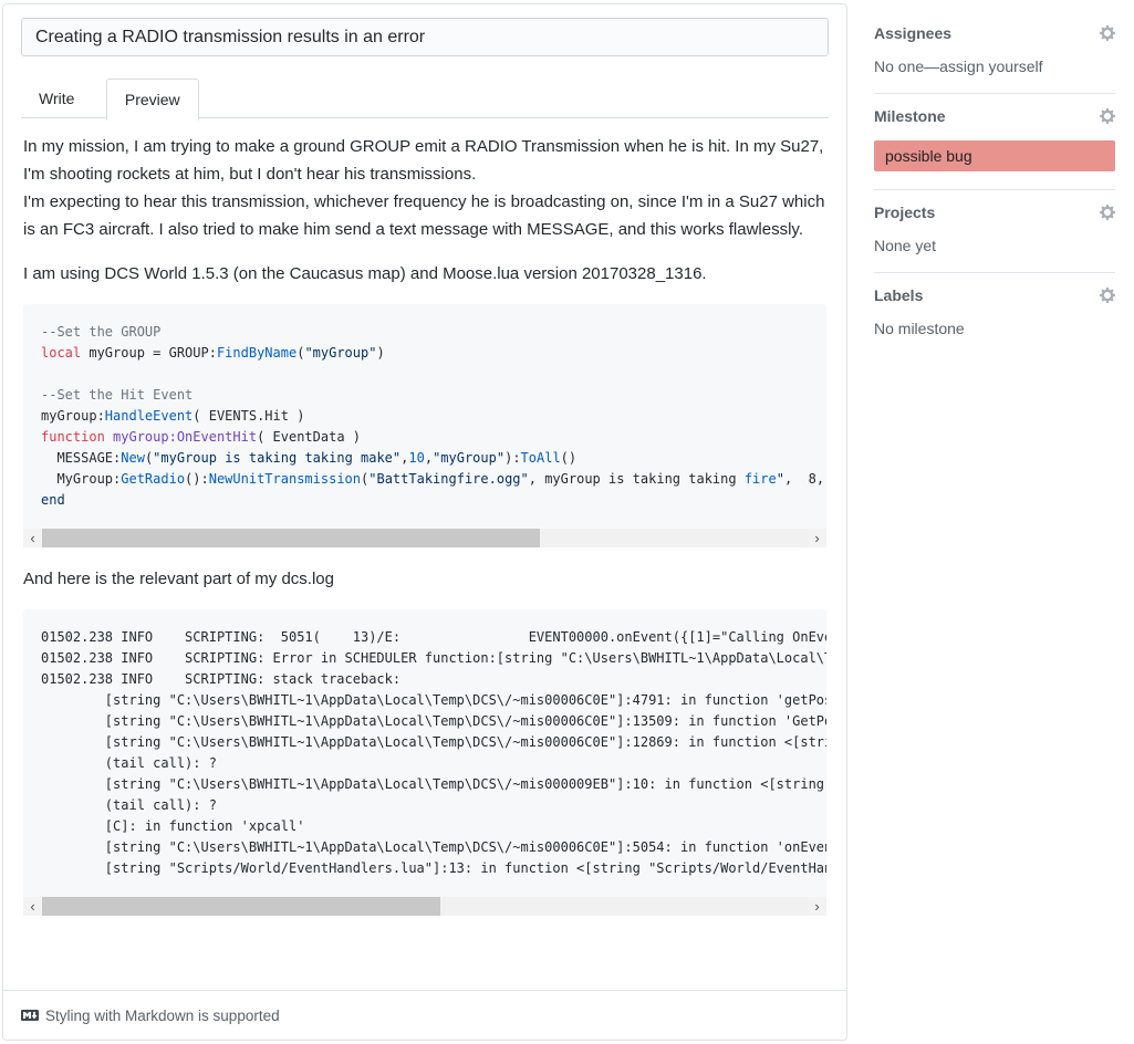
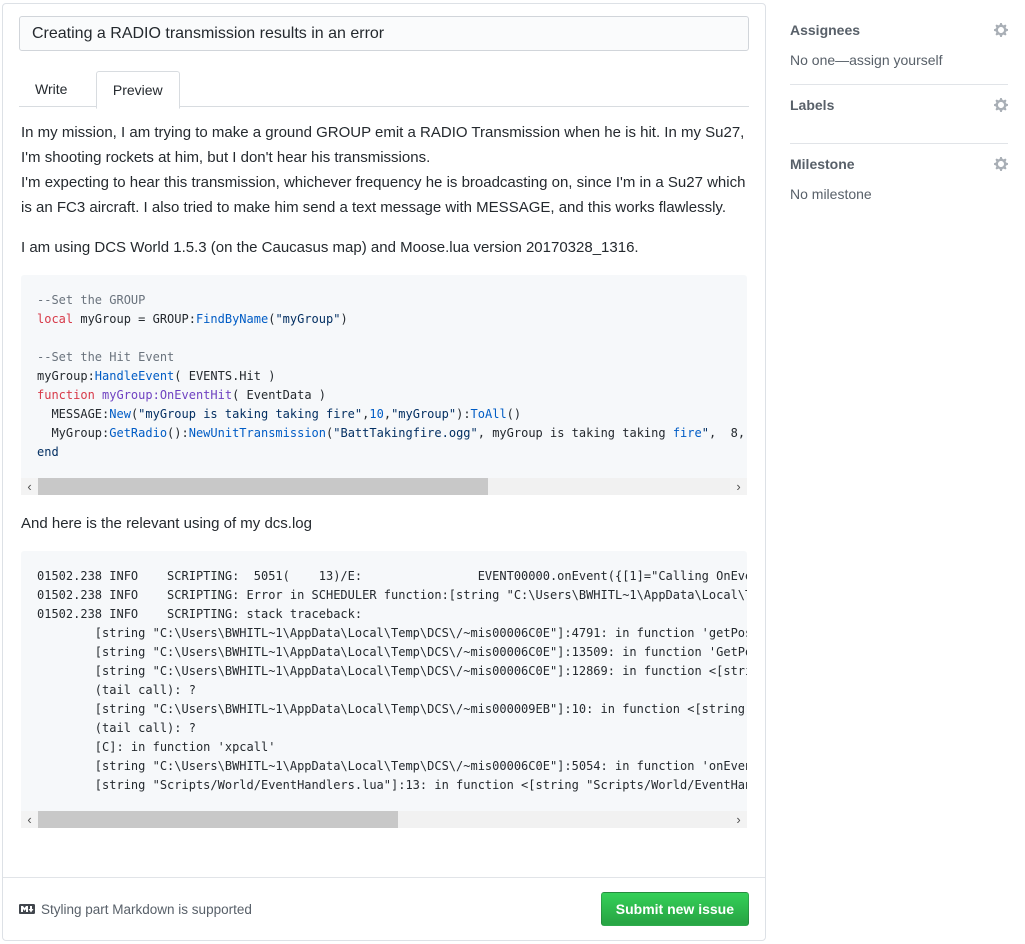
  Creating a RADIO transmission results in an error
  Write Preview
  In my mission, I am trying to make a ground GROUP emit a RADIO Transmission when he is hit. In my Su27, I'm shooting rockets at him, but I don't hear his transmissions.
  I'm expecting to hear this transmission, whichever frequency he is broadcasting on, since I'm in a Su27 which is an FC3 aircraft. I also tried to make him send a text message with MESSAGE, and this works flawlessly.
  I am using DCS World 1.5.3 (on the Caucasus map) and Moose.lua version 20170328_1316.
- --Set the GROUP local myGroup = GROUP:FindByName("myGroup") --Set the Hit Event myGroup:HandleEvent( EVENTS.Hit ) function myGroup:OnEventHit( EventData ) MESSAGE:New("myGroup is taking taking make",10,"myGroup"):ToAll() MyGroup:GetRadio():NewUnitTransmission("BattTakingfire.ogg", myGroup is taking taking fire", 8, end
+ --Set the GROUP local myGroup = GROUP:FindByName("myGroup") --Set the Hit Event myGroup:HandleEvent( EVENTS.Hit ) function myGroup:OnEventHit( EventData ) MESSAGE:New("myGroup is taking taking fire",10,"myGroup"):ToAll() MyGroup:GetRadio():NewUnitTransmission("BattTakingfire.ogg", myGroup is taking taking fire", 8, end
  ‹
  ›
- And here is the relevant part of my dcs.log
+ And here is the relevant using of my dcs.log
  01502.238 INFO SCRIPTING: 5051( 13)/E: EVENT00000.onEvent({[1]="Calling OnEv 01502.238 INFO SCRIPTING: Error in SCHEDULER function:[string "C:\Users\BWHITL~1\AppData\Local\ 01502.238 INFO SCRIPTING: stack traceback: [string "C:\Users\BWHITL~1\AppData\Local\Temp\DCS\/~mis00006C0E"]:4791: in function 'getPo [string "C:\Users\BWHITL~1\AppData\Local\Temp\DCS\/~mis00006C0E"]:13509: in function 'GetP [string "C:\Users\BWHITL~1\AppData\Local\Temp\DCS\/~mis00006C0E"]:12869: in function <[str (tail call): ? [string "C:\Users\BWHITL~1\AppData\Local\Temp\DCS\/~mis000009EB"]:10: in function <[string (tail call): ? [C]: in function 'xpcall' [string "C:\Users\BWHITL~1\AppData\Local\Temp\DCS\/~mis00006C0E"]:5054: in function 'onEve [string "Scripts/World/EventHandlers.lua"]:13: in function <[string "Scripts/World/EventHa
  ‹
  ›
- Styling with Markdown is supported
+ Styling part Markdown is supported
+ Submit new issue
  Assignees
  No one—assign yourself
- Milestone
+ Labels
- possible bug
- Projects
- None yet
- Labels
+ Milestone
  No milestone
